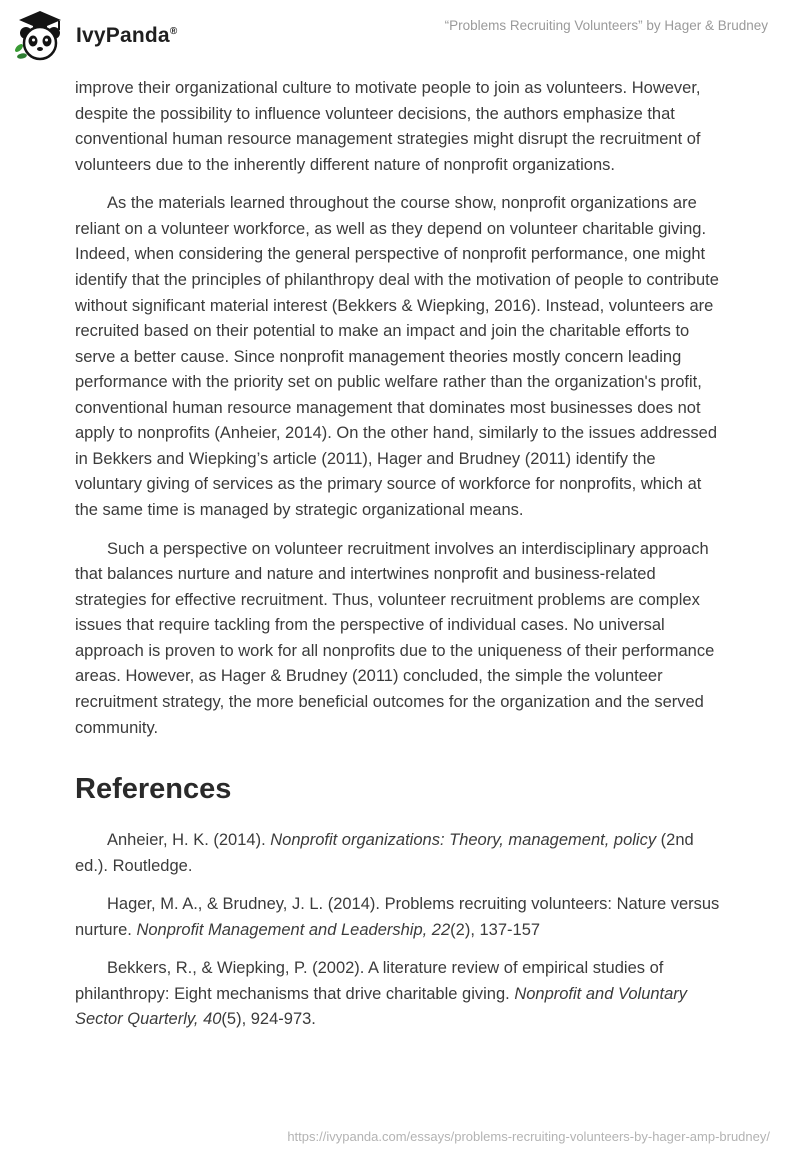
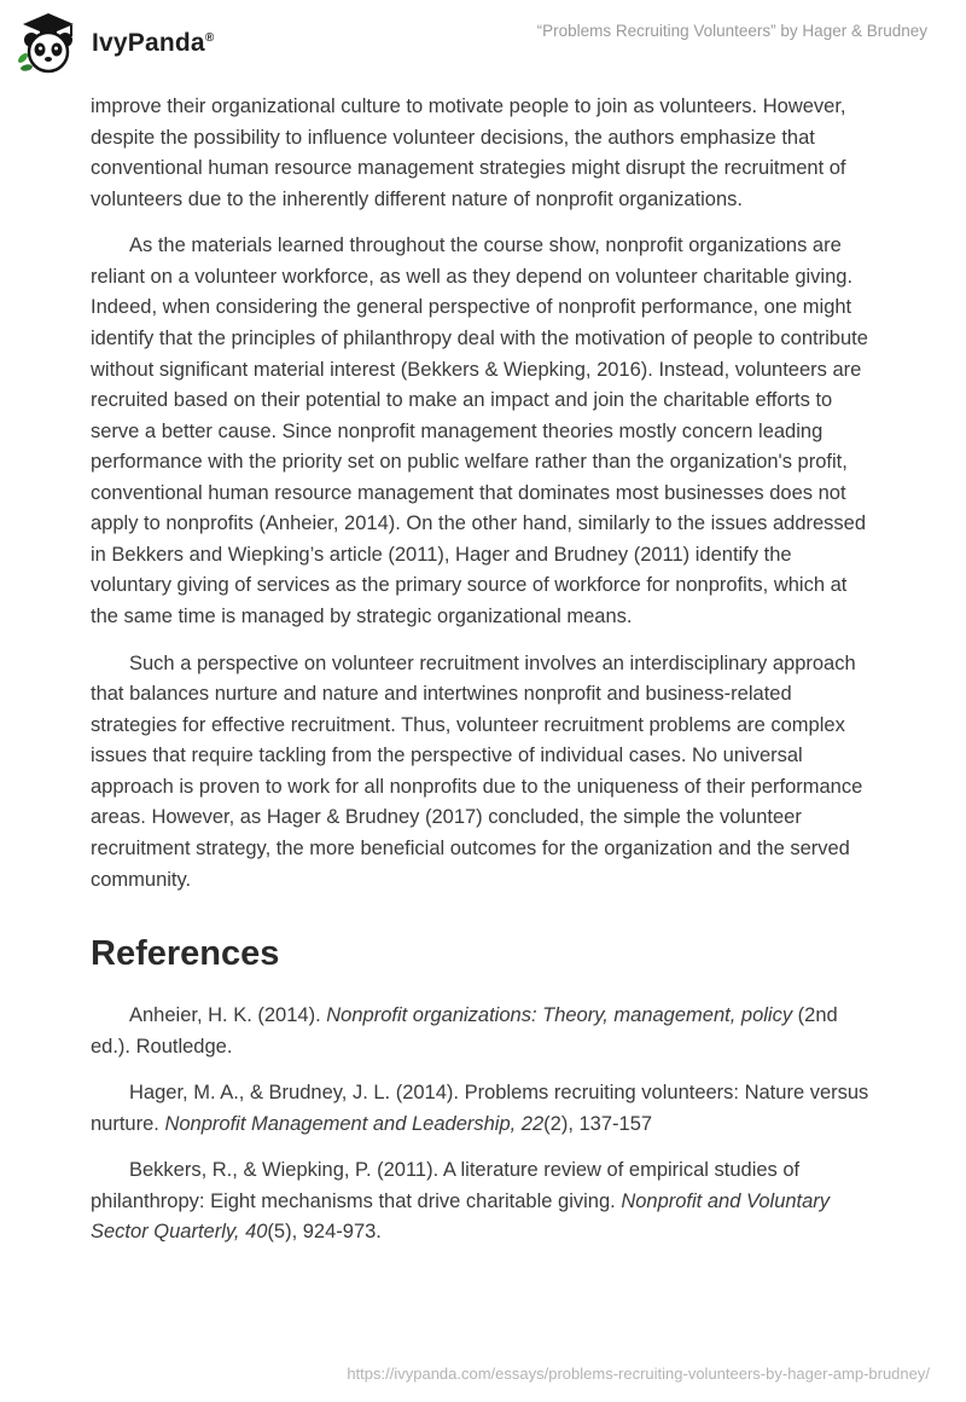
  IvyPanda®
  “Problems Recruiting Volunteers” by Hager & Brudney
  improve their organizational culture to motivate people to join as volunteers. However, despite the possibility to influence volunteer decisions, the authors emphasize that conventional human resource management strategies might disrupt the recruitment of volunteers due to the inherently different nature of nonprofit organizations.
  As the materials learned throughout the course show, nonprofit organizations are reliant on a volunteer workforce, as well as they depend on volunteer charitable giving. Indeed, when considering the general perspective of nonprofit performance, one might identify that the principles of philanthropy deal with the motivation of people to contribute without significant material interest (Bekkers & Wiepking, 2016). Instead, volunteers are recruited based on their potential to make an impact and join the charitable efforts to serve a better cause. Since nonprofit management theories mostly concern leading performance with the priority set on public welfare rather than the organization's profit, conventional human resource management that dominates most businesses does not apply to nonprofits (Anheier, 2014). On the other hand, similarly to the issues addressed in Bekkers and Wiepking’s article (2011), Hager and Brudney (2011) identify the voluntary giving of services as the primary source of workforce for nonprofits, which at the same time is managed by strategic organizational means.
- Such a perspective on volunteer recruitment involves an interdisciplinary approach that balances nurture and nature and intertwines nonprofit and business-related strategies for effective recruitment. Thus, volunteer recruitment problems are complex issues that require tackling from the perspective of individual cases. No universal approach is proven to work for all nonprofits due to the uniqueness of their performance areas. However, as Hager & Brudney (2011) concluded, the simple the volunteer recruitment strategy, the more beneficial outcomes for the organization and the served community.
+ Such a perspective on volunteer recruitment involves an interdisciplinary approach that balances nurture and nature and intertwines nonprofit and business-related strategies for effective recruitment. Thus, volunteer recruitment problems are complex issues that require tackling from the perspective of individual cases. No universal approach is proven to work for all nonprofits due to the uniqueness of their performance areas. However, as Hager & Brudney (2017) concluded, the simple the volunteer recruitment strategy, the more beneficial outcomes for the organization and the served community.
  References
  Anheier, H. K. (2014). Nonprofit organizations: Theory, management, policy (2nd ed.). Routledge.
  Hager, M. A., & Brudney, J. L. (2014). Problems recruiting volunteers: Nature versus nurture. Nonprofit Management and Leadership, 22(2), 137-157
- Bekkers, R., & Wiepking, P. (2002). A literature review of empirical studies of philanthropy: Eight mechanisms that drive charitable giving. Nonprofit and Voluntary Sector Quarterly, 40(5), 924-973.
+ Bekkers, R., & Wiepking, P. (2011). A literature review of empirical studies of philanthropy: Eight mechanisms that drive charitable giving. Nonprofit and Voluntary Sector Quarterly, 40(5), 924-973.
  https://ivypanda.com/essays/problems-recruiting-volunteers-by-hager-amp-brudney/
